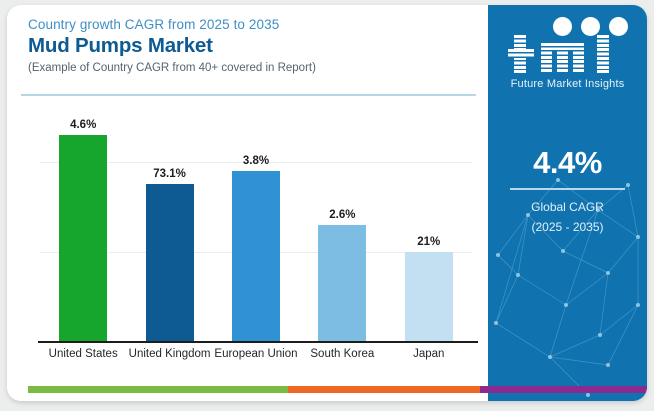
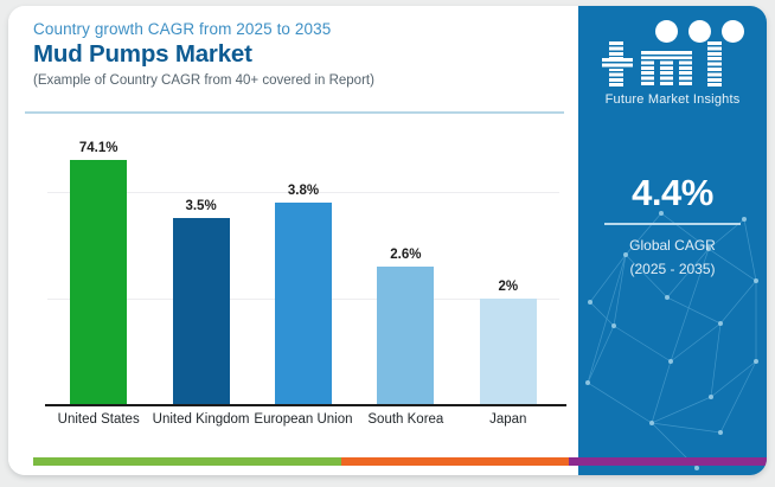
  Country growth CAGR from 2025 to 2035
  Mud Pumps Market
  (Example of Country CAGR from 40+ covered in Report)
- 4.6%
+ 74.1%
- 73.1%
+ 3.5%
  3.8%
  2.6%
- 21%
+ 2%
  United States
  United Kingdom
  European Union
  South Korea
  Japan
  Future Market Insights
  4.4%
  Global CAGR
  (2025 - 2035)
